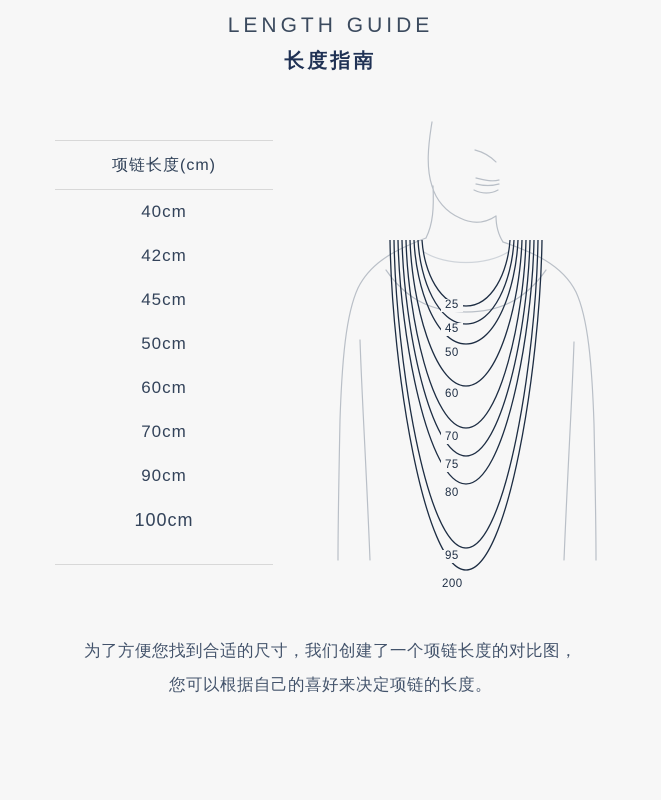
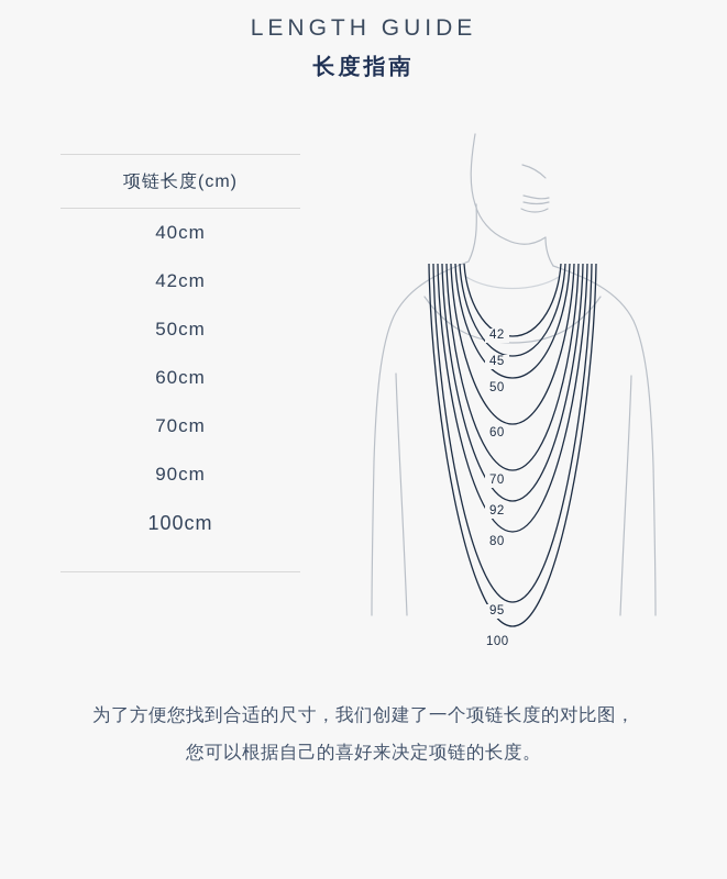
  LENGTH GUIDE
  长度指南
  项链长度(cm)
  40cm
  42cm
- 45cm
  50cm
  60cm
  70cm
  90cm
  100cm
- 25
+ 42
  45
  50
  60
  70
- 75
+ 92
  80
  95
- 200
+ 100
  为了方便您找到合适的尺寸，我们创建了一个项链长度的对比图，
  您可以根据自己的喜好来决定项链的长度。
